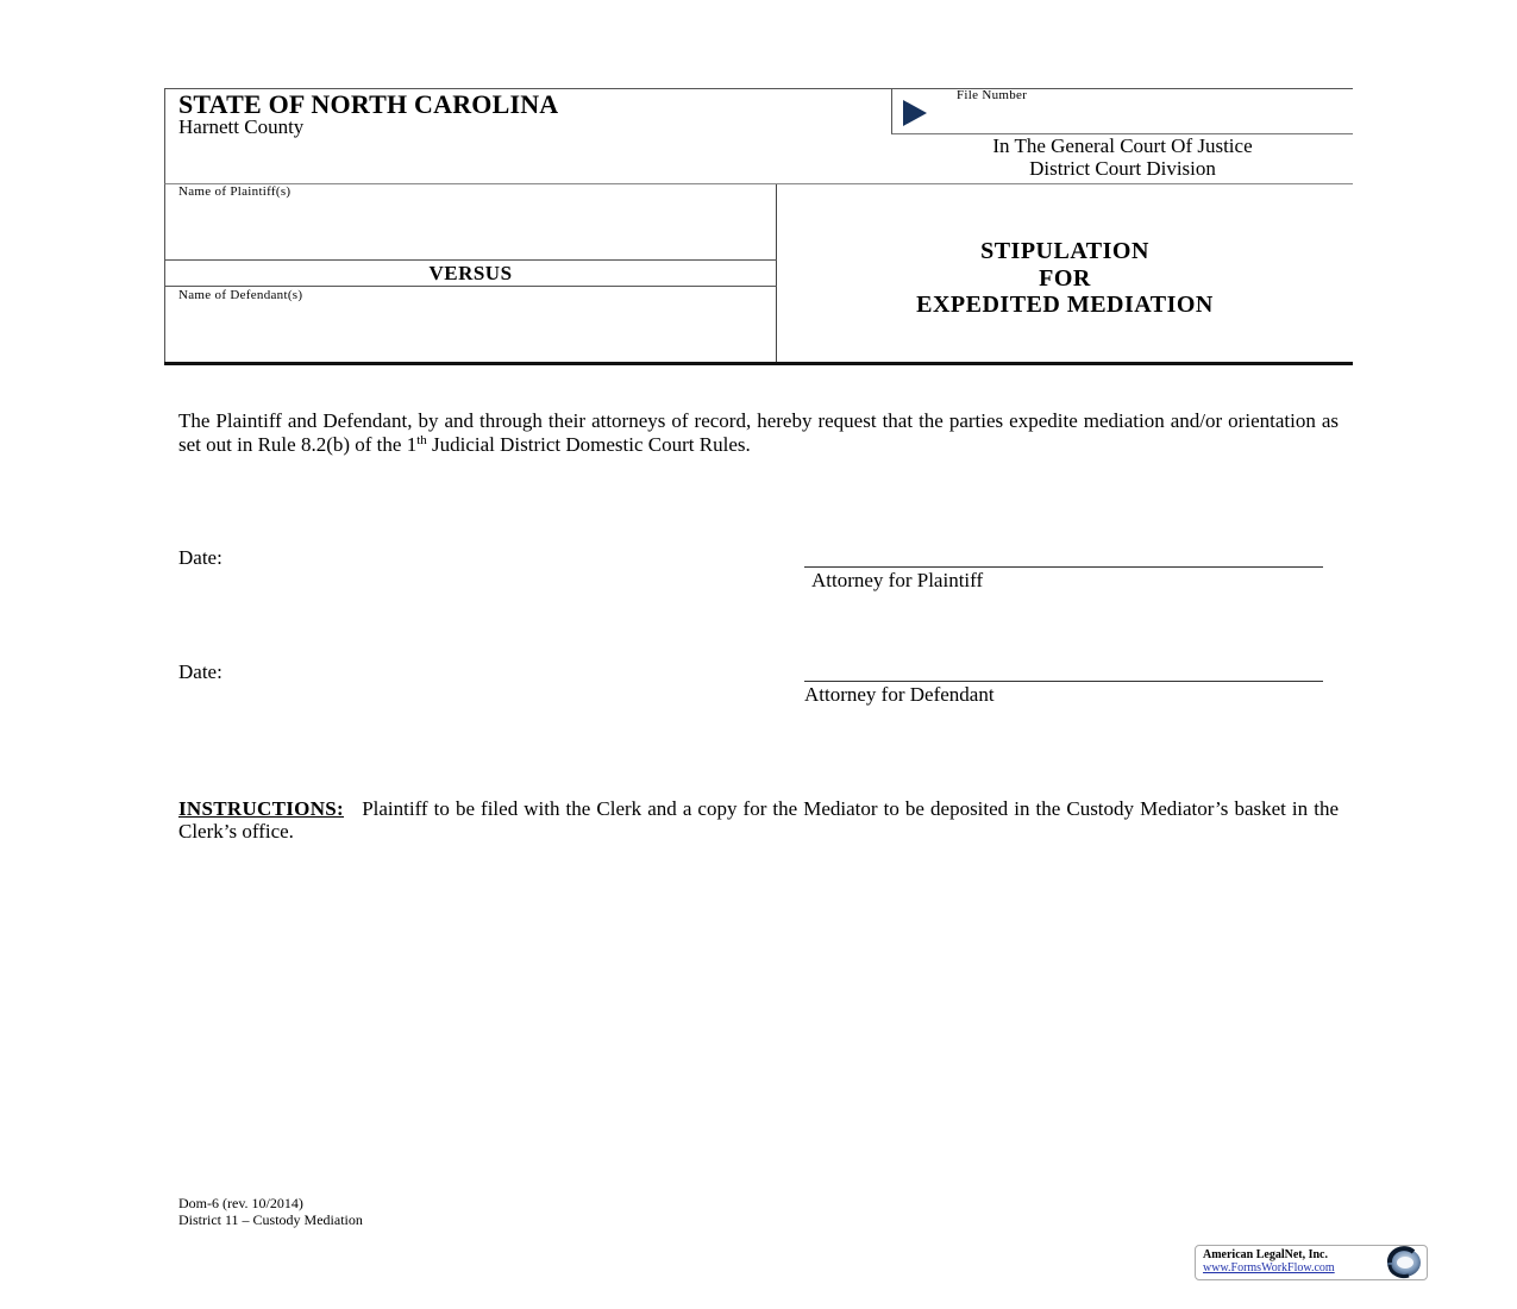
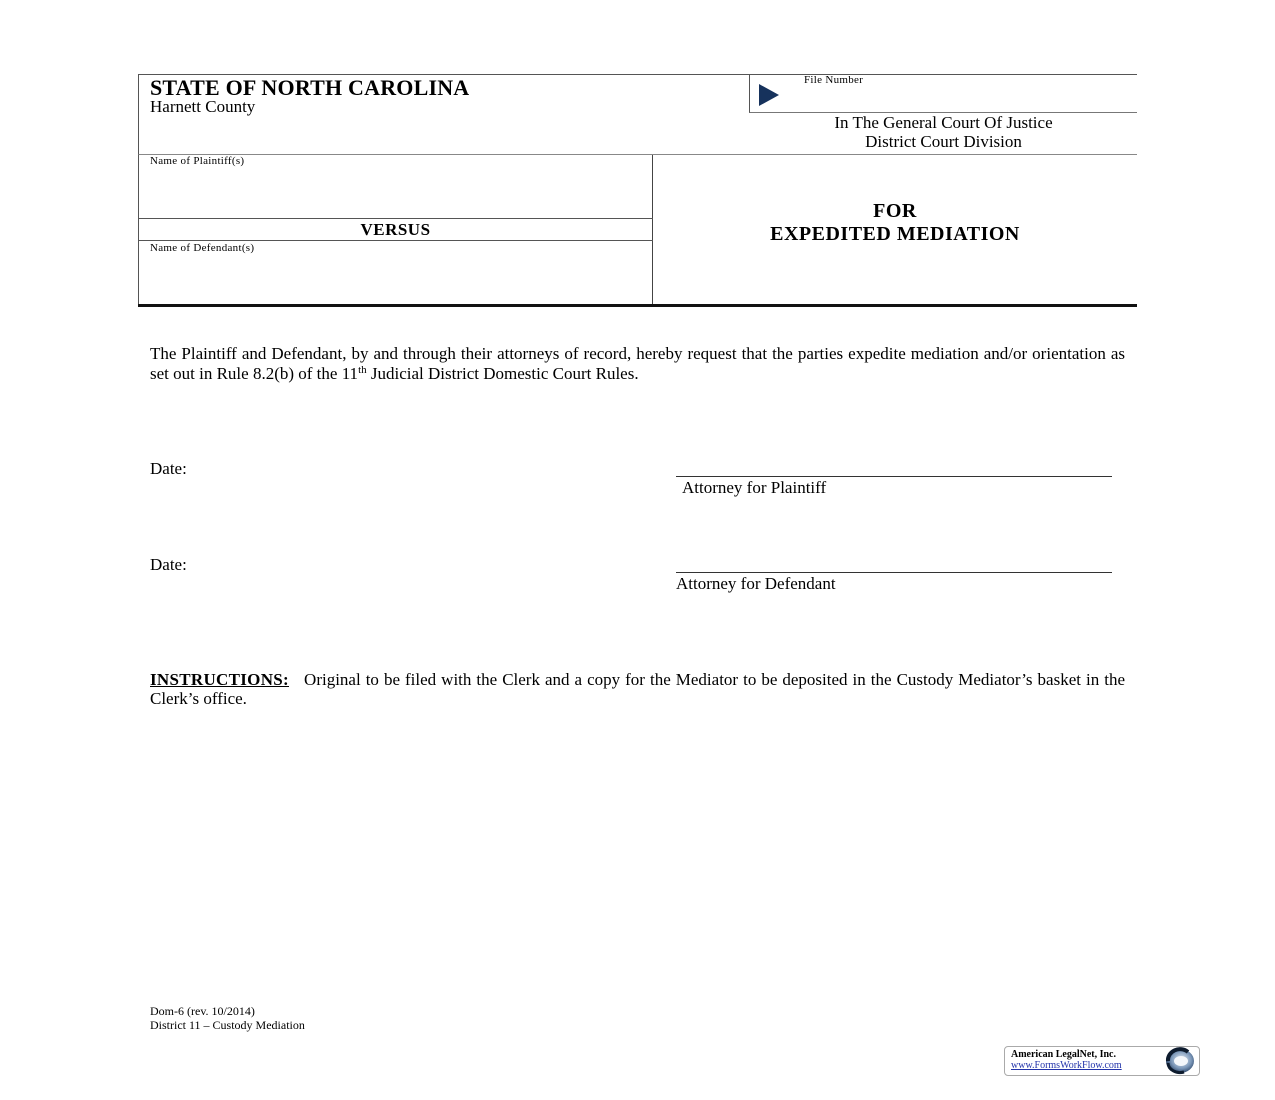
  STATE OF NORTH CAROLINA
  Harnett County
  File Number
  In The General Court Of Justice
  District Court Division
  Name of Plaintiff(s)
  VERSUS
  Name of Defendant(s)
- STIPULATION
  FOR
  EXPEDITED MEDIATION
- The Plaintiff and Defendant, by and through their attorneys of record, hereby request that the parties expedite mediation and/or orientation as set out in Rule 8.2(b) of the 1th Judicial District Domestic Court Rules.
+ The Plaintiff and Defendant, by and through their attorneys of record, hereby request that the parties expedite mediation and/or orientation as set out in Rule 8.2(b) of the 11th Judicial District Domestic Court Rules.
  Date:
  Attorney for Plaintiff
  Date:
  Attorney for Defendant
- INSTRUCTIONS: Plaintiff to be filed with the Clerk and a copy for the Mediator to be deposited in the Custody Mediator’s basket in the Clerk’s office.
+ INSTRUCTIONS: Original to be filed with the Clerk and a copy for the Mediator to be deposited in the Custody Mediator’s basket in the Clerk’s office.
  Dom-6 (rev. 10/2014)
  District 11 – Custody Mediation
  American LegalNet, Inc.
  www.FormsWorkFlow.com
